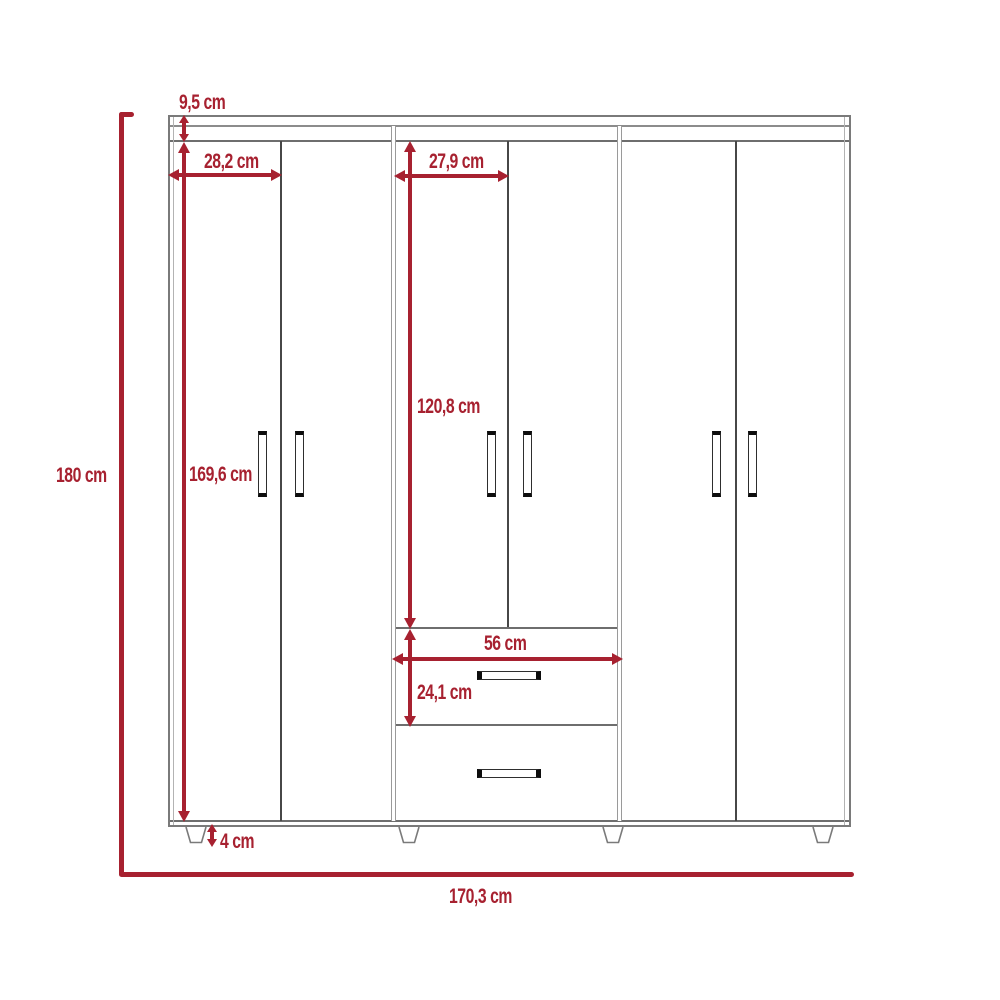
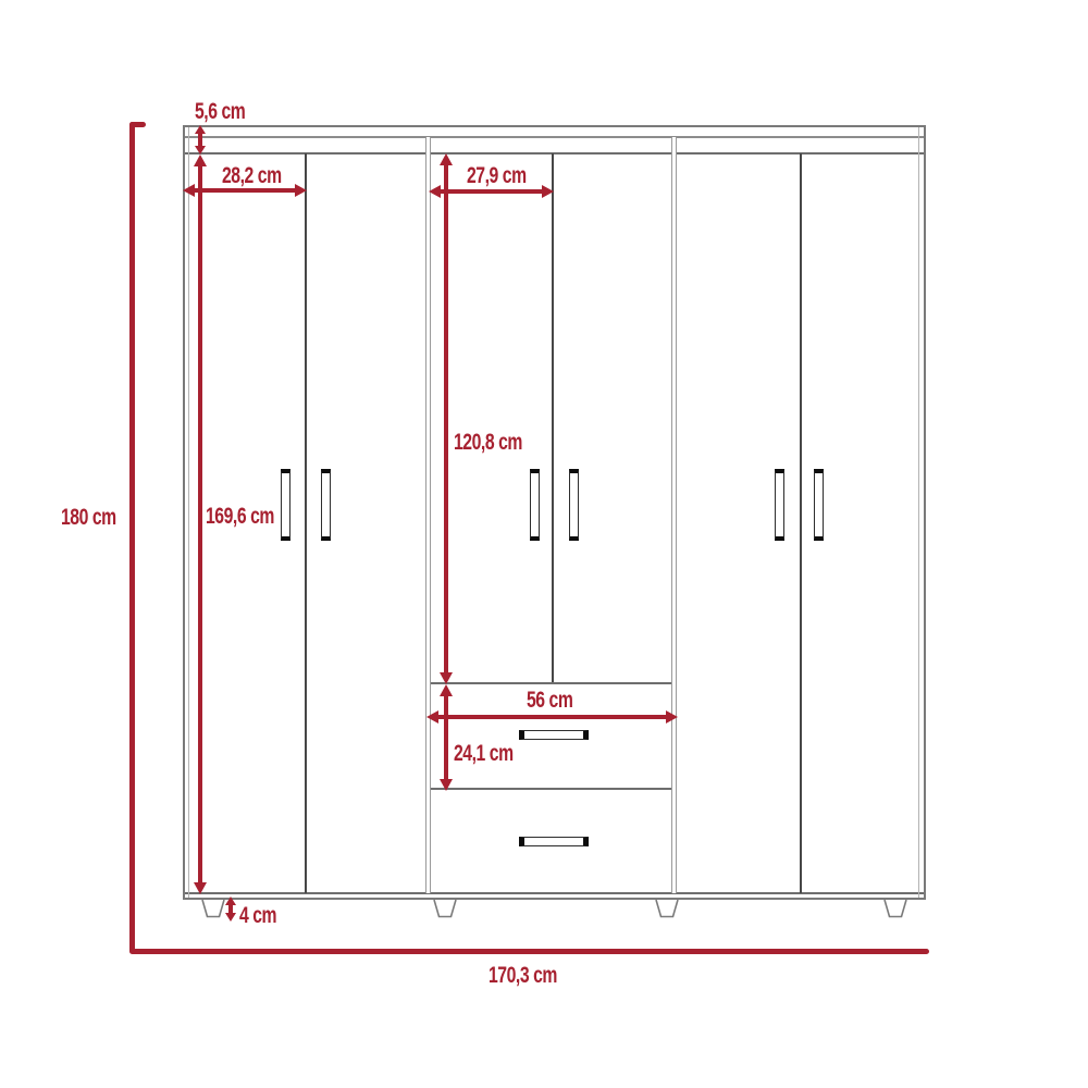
- 9,5 cm
+ 5,6 cm
  28,2 cm
  27,9 cm
  169,6 cm
  120,8 cm
  56 cm
  24,1 cm
  4 cm
  180 cm
  170,3 cm
